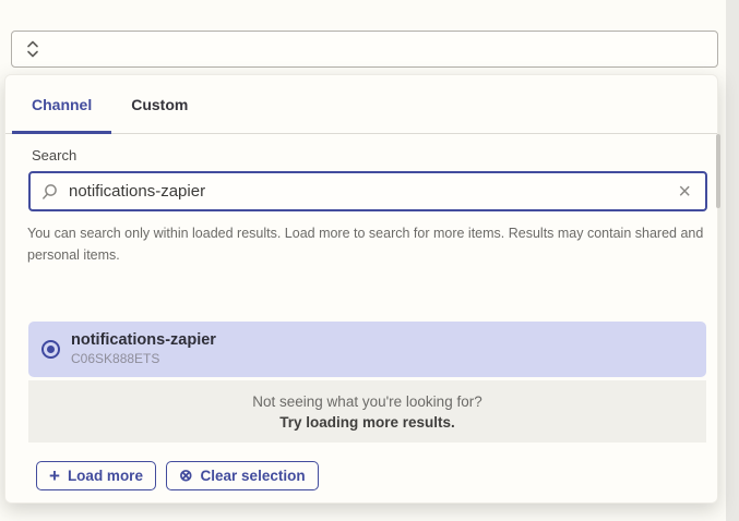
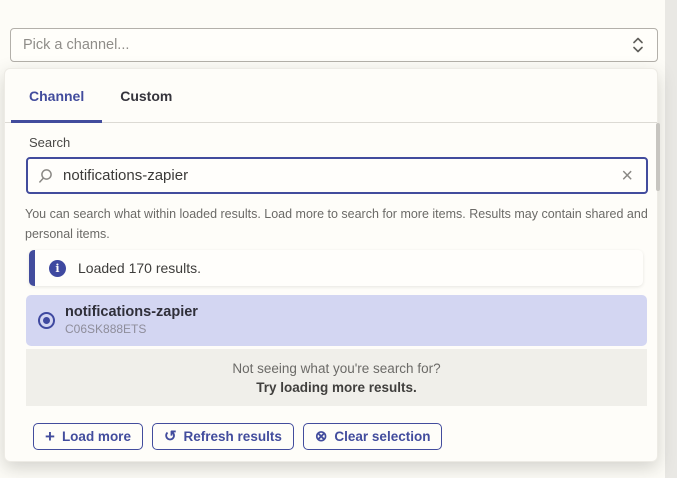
+ Pick a channel...
  Channel
  Custom
  Search
  notifications-zapier
  ×
- You can search only within loaded results. Load more to search for more items. Results may contain shared and personal items.
+ You can search what within loaded results. Load more to search for more items. Results may contain shared and personal items.
+ i
+ Loaded 170 results.
  notifications-zapier
  C06SK888ETS
- Not seeing what you're looking for?
+ Not seeing what you're search for?
  Try loading more results.
  +
  Load more
+ ↺
+ Refresh results
  ⊗
  Clear selection
